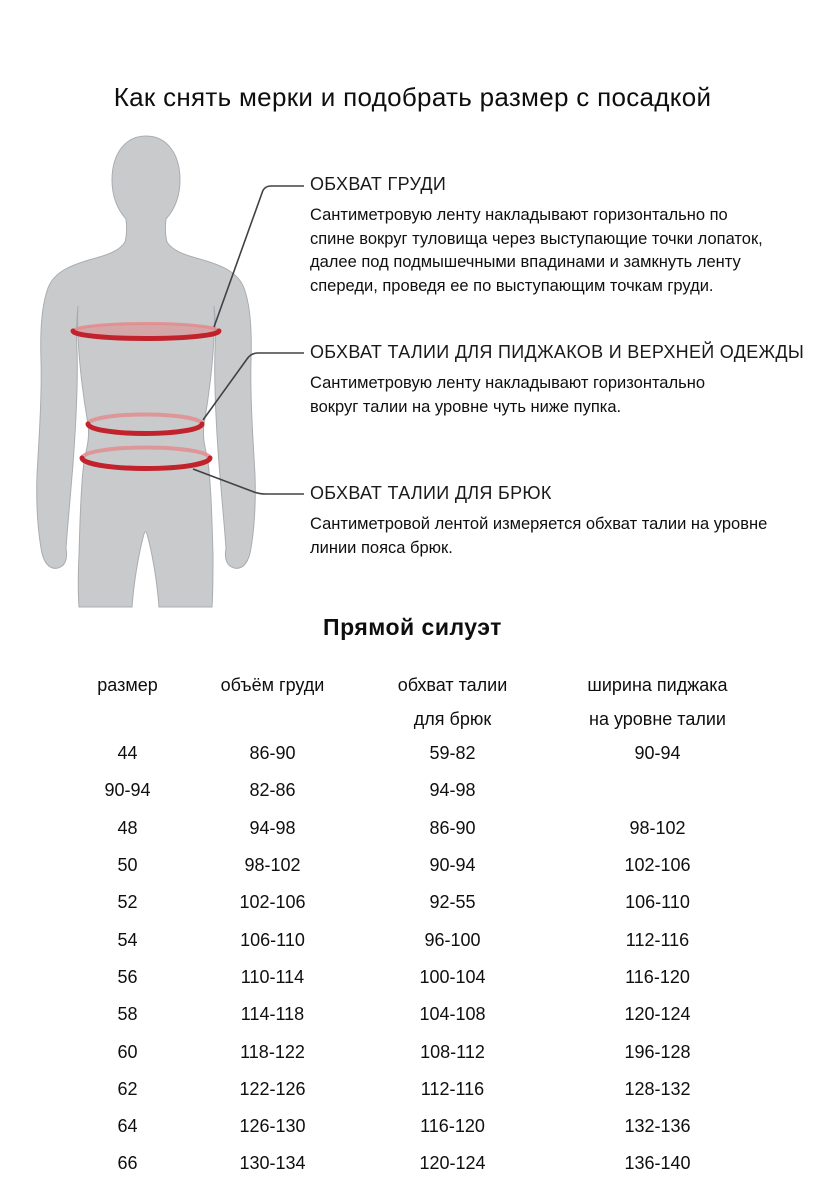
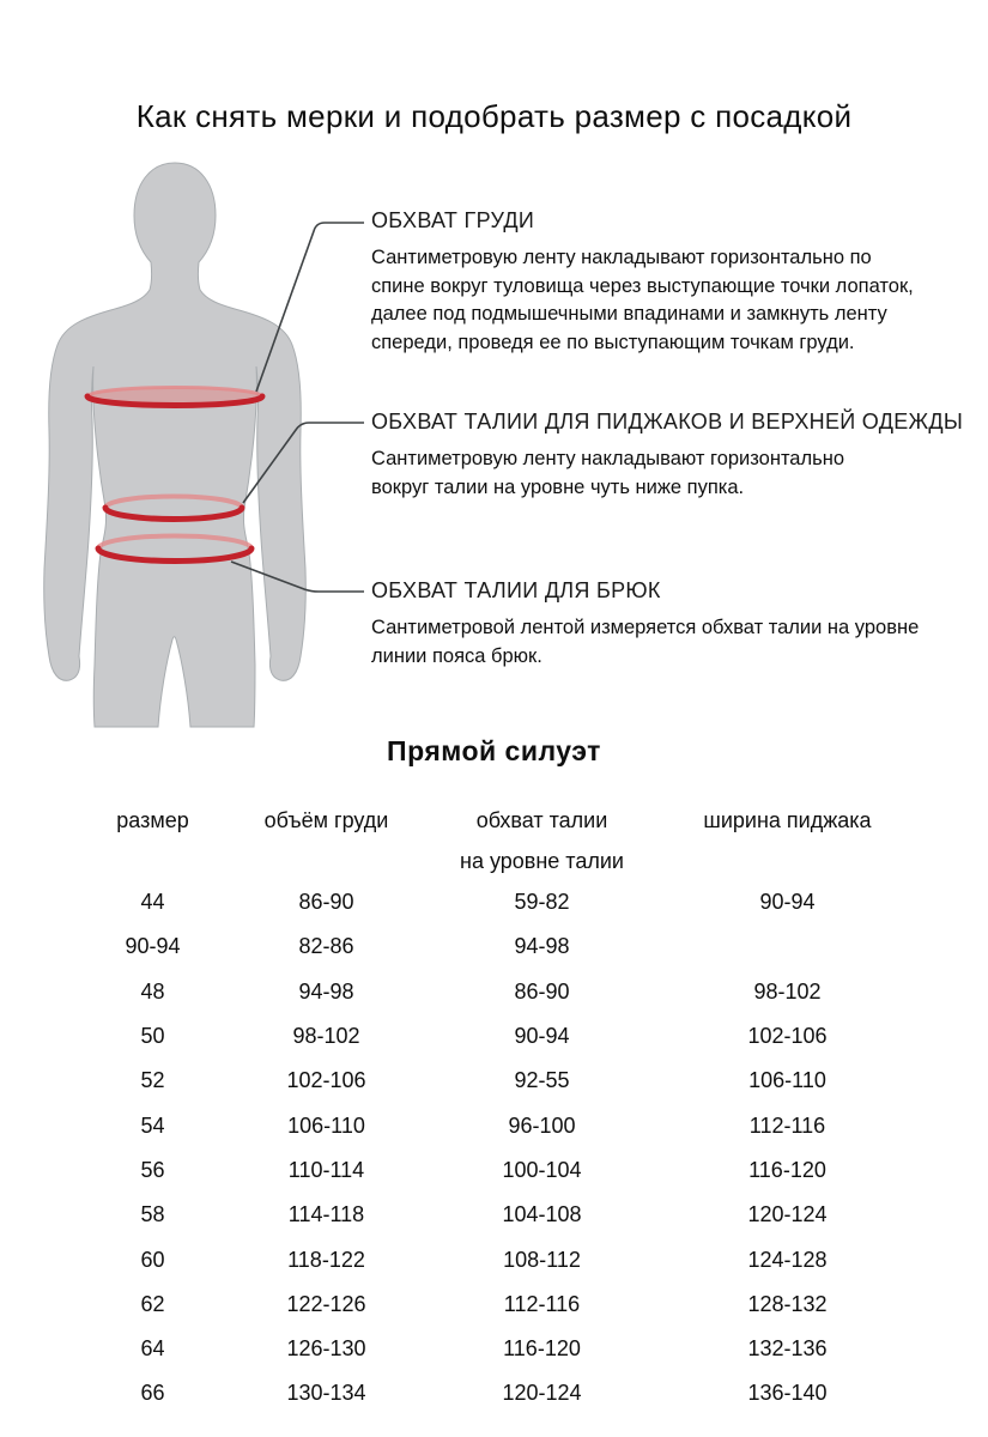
  Как снять мерки и подобрать размер с посадкой
  ОБХВАТ ГРУДИ
  Сантиметровую ленту накладывают горизонтально по
  спине вокруг туловища через выступающие точки лопаток,
  далее под подмышечными впадинами и замкнуть ленту
  спереди, проведя ее по выступающим точкам груди.
  ОБХВАТ ТАЛИИ ДЛЯ ПИДЖАКОВ И ВЕРХНЕЙ ОДЕЖДЫ
  Сантиметровую ленту накладывают горизонтально
  вокруг талии на уровне чуть ниже пупка.
  ОБХВАТ ТАЛИИ ДЛЯ БРЮК
  Сантиметровой лентой измеряется обхват талии на уровне
  линии пояса брюк.
  Прямой силуэт
  размер
  объём груди
  обхват талии
  ширина пиджака
- для брюк
  на уровне талии
  44
  86-90
  59-82
  90-94
  90-94
  82-86
  94-98
  48
  94-98
  86-90
  98-102
  50
  98-102
  90-94
  102-106
  52
  102-106
  92-55
  106-110
  54
  106-110
  96-100
  112-116
  56
  110-114
  100-104
  116-120
  58
  114-118
  104-108
  120-124
  60
  118-122
  108-112
- 196-128
+ 124-128
  62
  122-126
  112-116
  128-132
  64
  126-130
  116-120
  132-136
  66
  130-134
  120-124
  136-140
